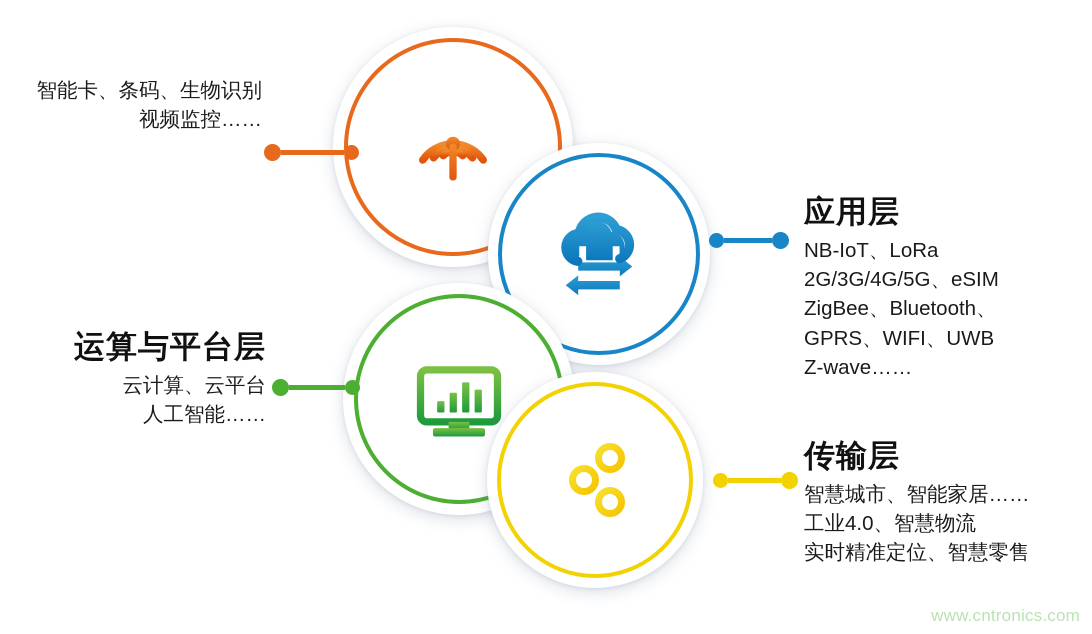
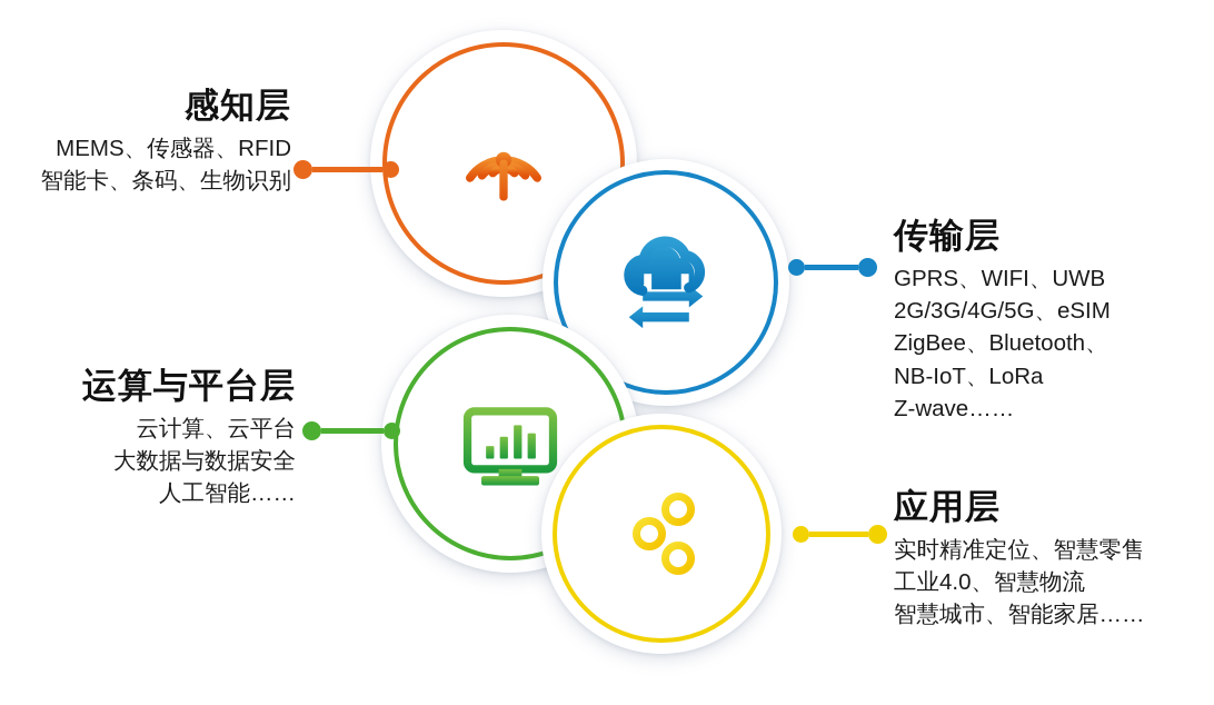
+ 感知层
+ MEMS、传感器、RFID
  智能卡、条码、生物识别
- 视频监控……
- 应用层
+ 传输层
- NB-IoT、LoRa
+ GPRS、WIFI、UWB
  2G/3G/4G/5G、eSIM
  ZigBee、Bluetooth、
- GPRS、WIFI、UWB
+ NB-IoT、LoRa
  Z-wave……
  运算与平台层
  云计算、云平台
+ 大数据与数据安全
  人工智能……
- 传输层
+ 应用层
- 智慧城市、智能家居……
+ 实时精准定位、智慧零售
  工业4.0、智慧物流
- 实时精准定位、智慧零售
+ 智慧城市、智能家居……
- www.cntronics.com
